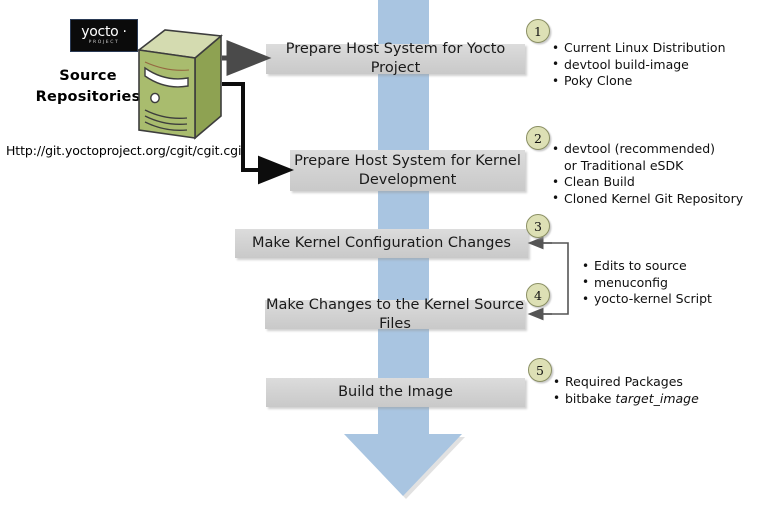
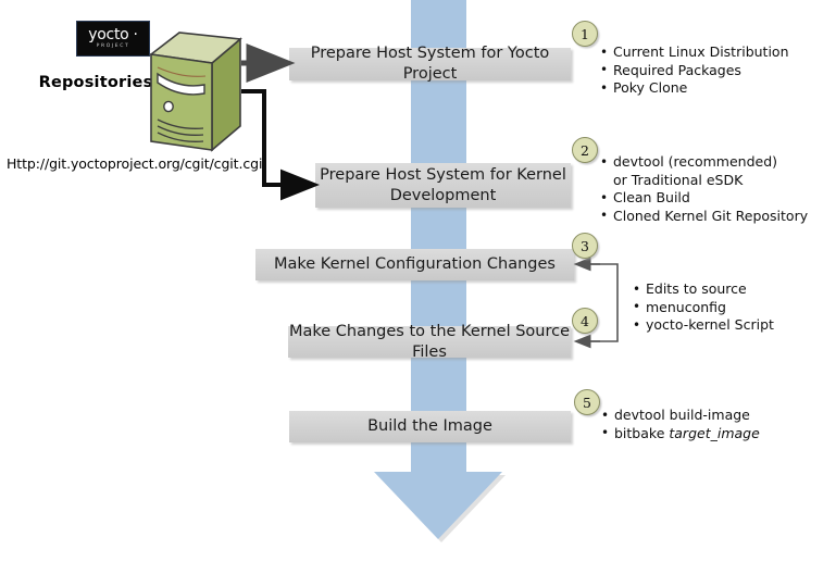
  yocto ·
- Source
  Repositories
  Http://git.yoctoproject.org/cgit/cgit.cgi
  Prepare Host System for Yocto Project
  1
  Current Linux Distribution
- devtool build-image
+ Required Packages
  Poky Clone
  Prepare Host System for Kernel
  Development
  2
  devtool (recommended) or Traditional eSDK
  Clean Build
  Cloned Kernel Git Repository
  Make Kernel Configuration Changes
  3
  Make Changes to the Kernel Source Files
  4
  Edits to source
  menuconfig
  yocto-kernel Script
  Build the Image
  5
- Required Packages
+ devtool build-image
  bitbake target_image
